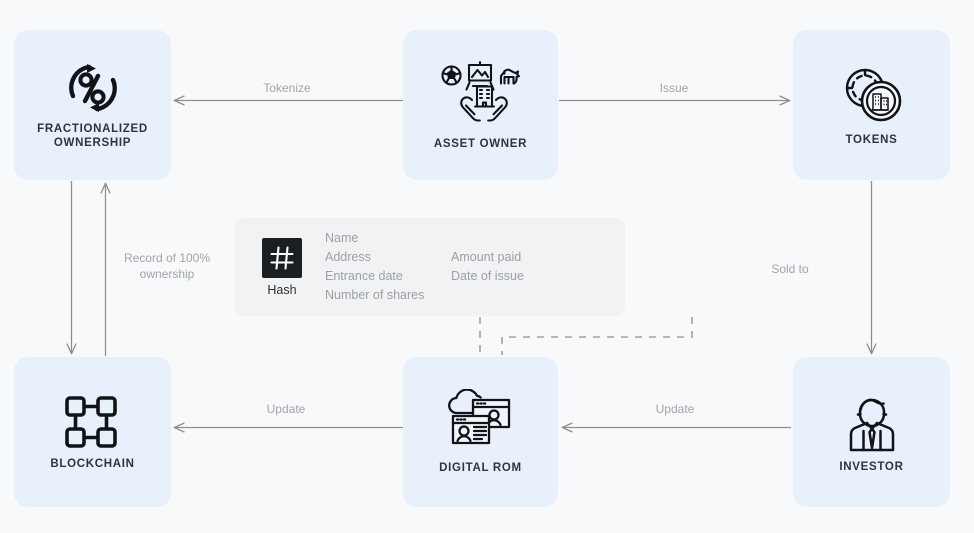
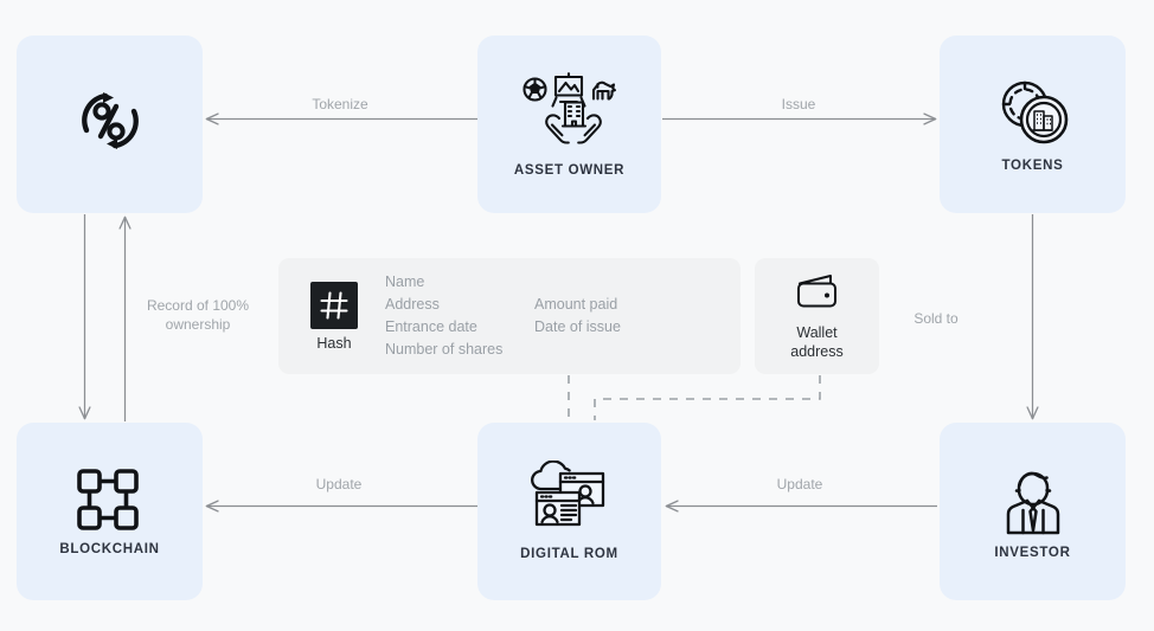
- FRACTIONALIZED
- OWNERSHIP
  ASSET OWNER
  TOKENS
  BLOCKCHAIN
  DIGITAL ROM
  INVESTOR
  Hash
  Name
  Address
  Entrance date
  Number of shares
  Amount paid
  Date of issue
+ Wallet
+ address
  Tokenize
  Issue
  Record of 100%
  ownership
  Sold to
  Update
  Update
